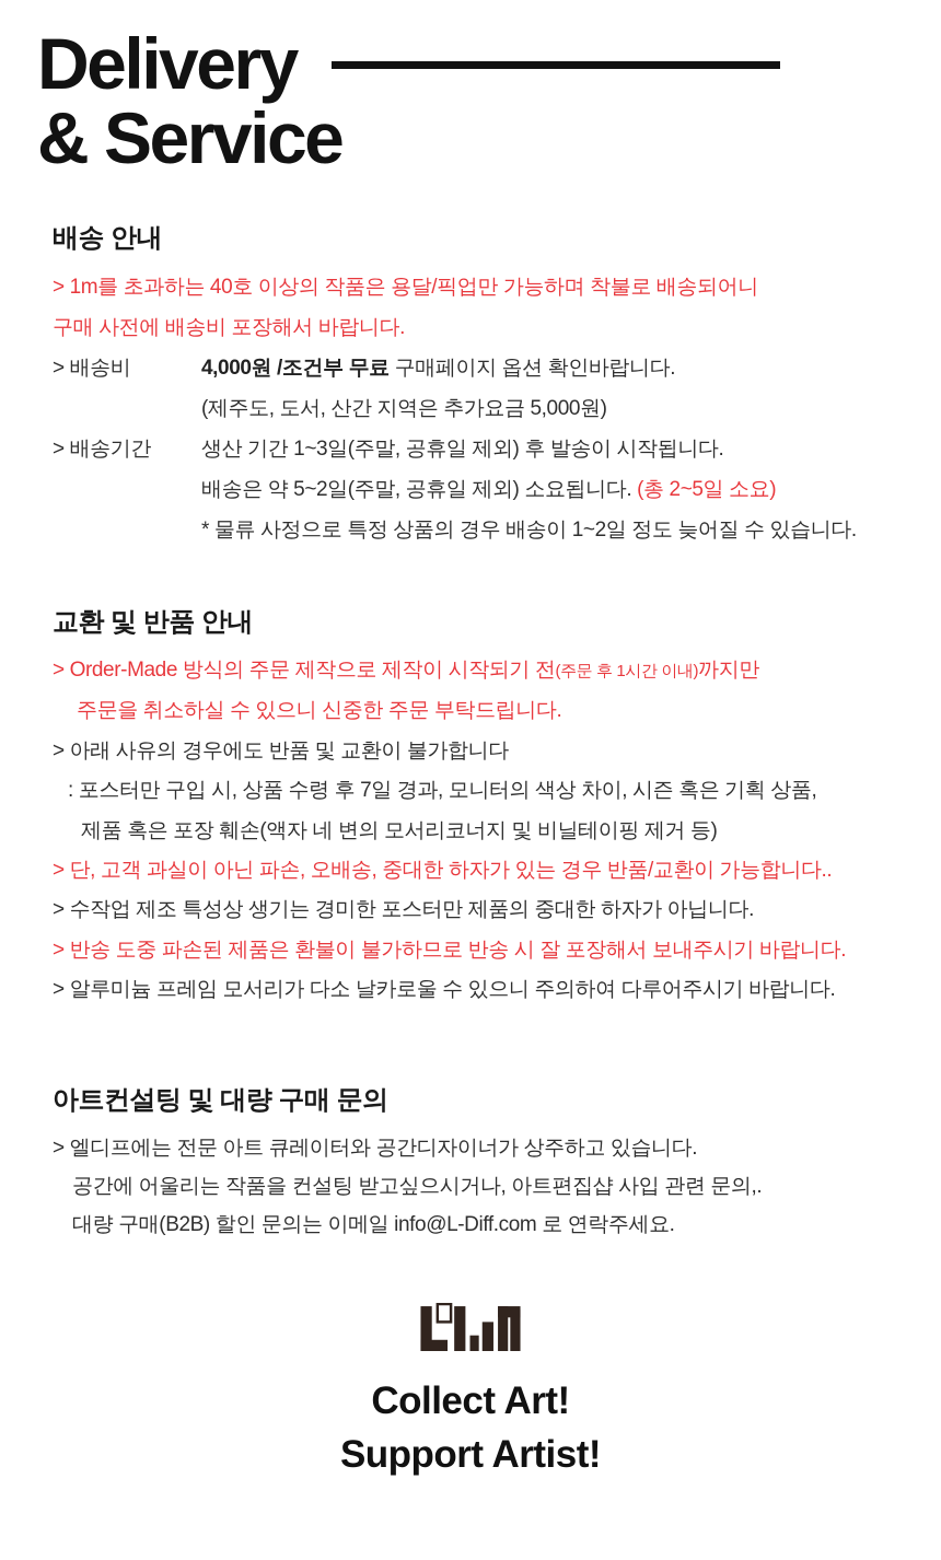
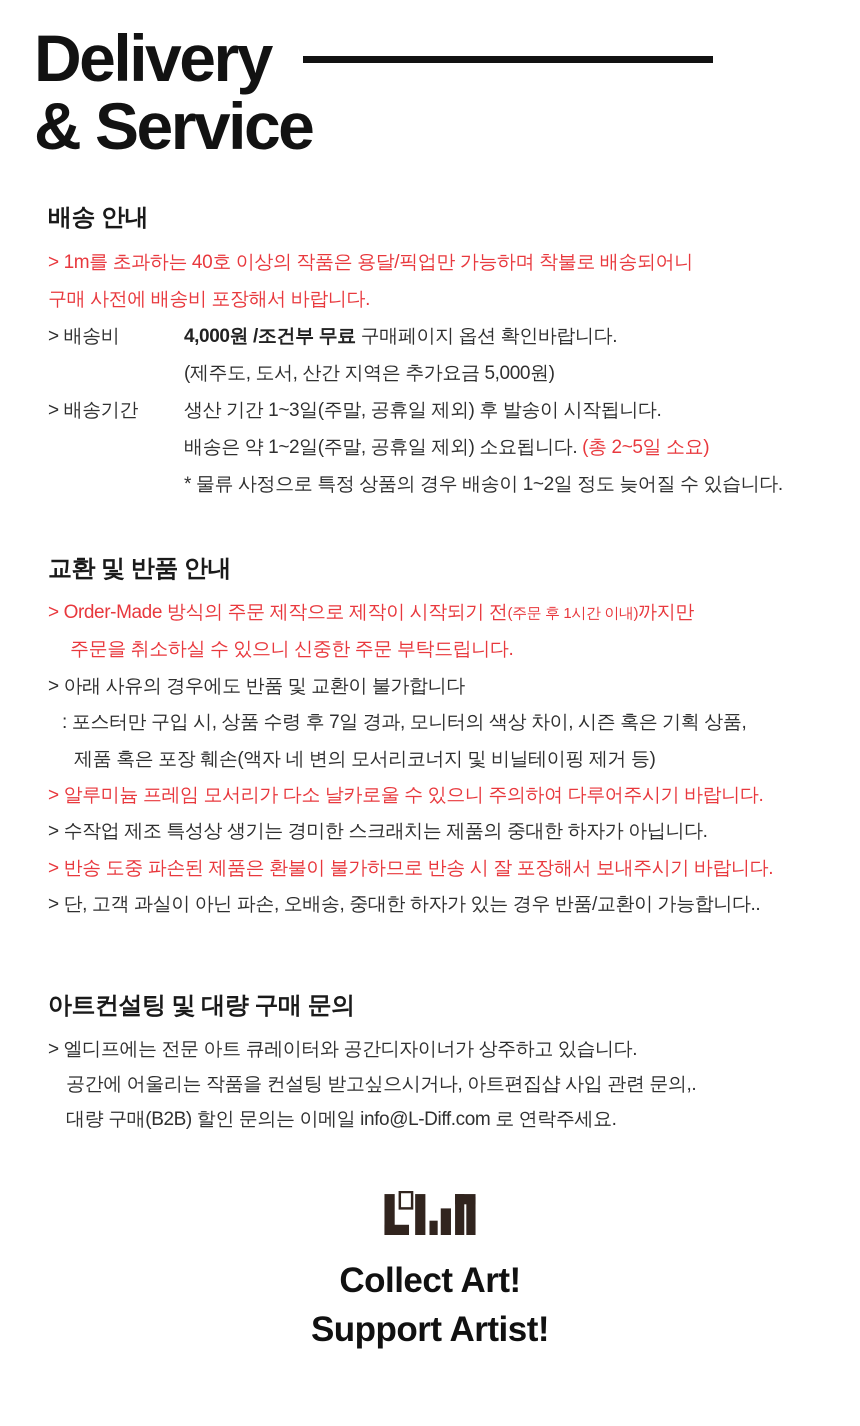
  Delivery
  & Service
  배송 안내
  > 1m를 초과하는 40호 이상의 작품은 용달/픽업만 가능하며 착불로 배송되어니
  구매 사전에 배송비 포장해서 바랍니다.
  > 배송비
  4,000원 /조건부 무료 구매페이지 옵션 확인바랍니다.
  (제주도, 도서, 산간 지역은 추가요금 5,000원)
  > 배송기간
  생산 기간 1~3일(주말, 공휴일 제외) 후 발송이 시작됩니다.
- 배송은 약 5~2일(주말, 공휴일 제외) 소요됩니다. (총 2~5일 소요)
+ 배송은 약 1~2일(주말, 공휴일 제외) 소요됩니다. (총 2~5일 소요)
  * 물류 사정으로 특정 상품의 경우 배송이 1~2일 정도 늦어질 수 있습니다.
  교환 및 반품 안내
  > Order-Made 방식의 주문 제작으로 제작이 시작되기 전(주문 후 1시간 이내)까지만
  주문을 취소하실 수 있으니 신중한 주문 부탁드립니다.
  > 아래 사유의 경우에도 반품 및 교환이 불가합니다
  : 포스터만 구입 시, 상품 수령 후 7일 경과, 모니터의 색상 차이, 시즌 혹은 기획 상품,
  제품 혹은 포장 훼손(액자 네 변의 모서리코너지 및 비닐테이핑 제거 등)
- > 단, 고객 과실이 아닌 파손, 오배송, 중대한 하자가 있는 경우 반품/교환이 가능합니다..
+ > 알루미늄 프레임 모서리가 다소 날카로울 수 있으니 주의하여 다루어주시기 바랍니다.
- > 수작업 제조 특성상 생기는 경미한 포스터만 제품의 중대한 하자가 아닙니다.
+ > 수작업 제조 특성상 생기는 경미한 스크래치는 제품의 중대한 하자가 아닙니다.
  > 반송 도중 파손된 제품은 환불이 불가하므로 반송 시 잘 포장해서 보내주시기 바랍니다.
- > 알루미늄 프레임 모서리가 다소 날카로울 수 있으니 주의하여 다루어주시기 바랍니다.
+ > 단, 고객 과실이 아닌 파손, 오배송, 중대한 하자가 있는 경우 반품/교환이 가능합니다..
  아트컨설팅 및 대량 구매 문의
  > 엘디프에는 전문 아트 큐레이터와 공간디자이너가 상주하고 있습니다.
  공간에 어울리는 작품을 컨설팅 받고싶으시거나, 아트편집샵 사입 관련 문의,.
  대량 구매(B2B) 할인 문의는 이메일 info@L-Diff.com 로 연락주세요.
  Collect Art!
  Support Artist!
